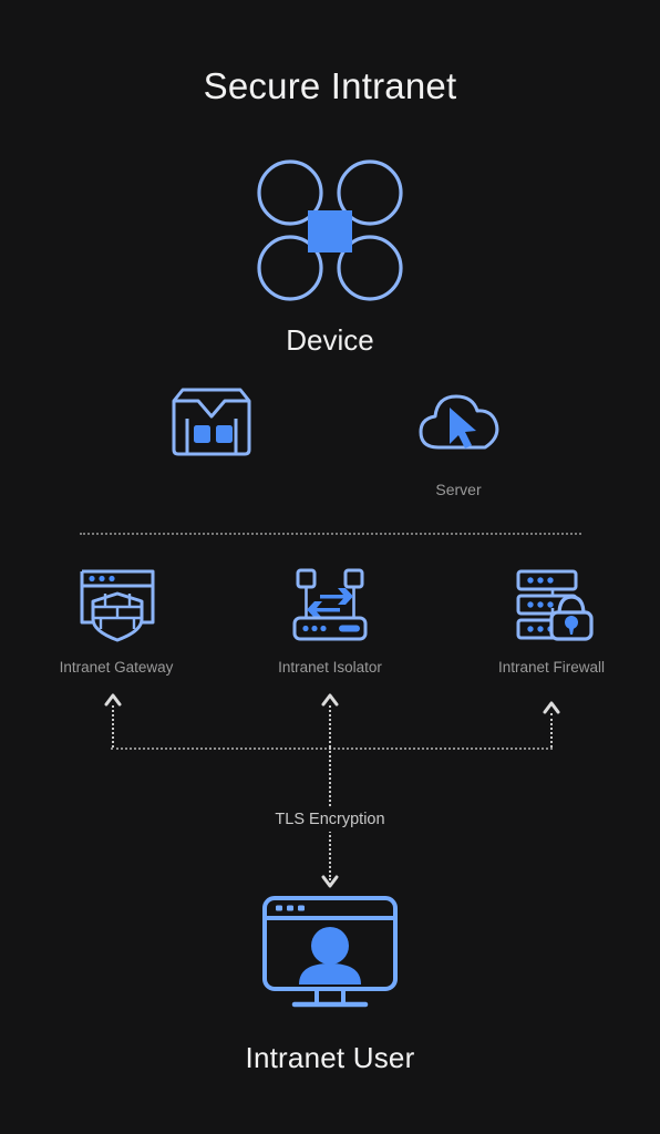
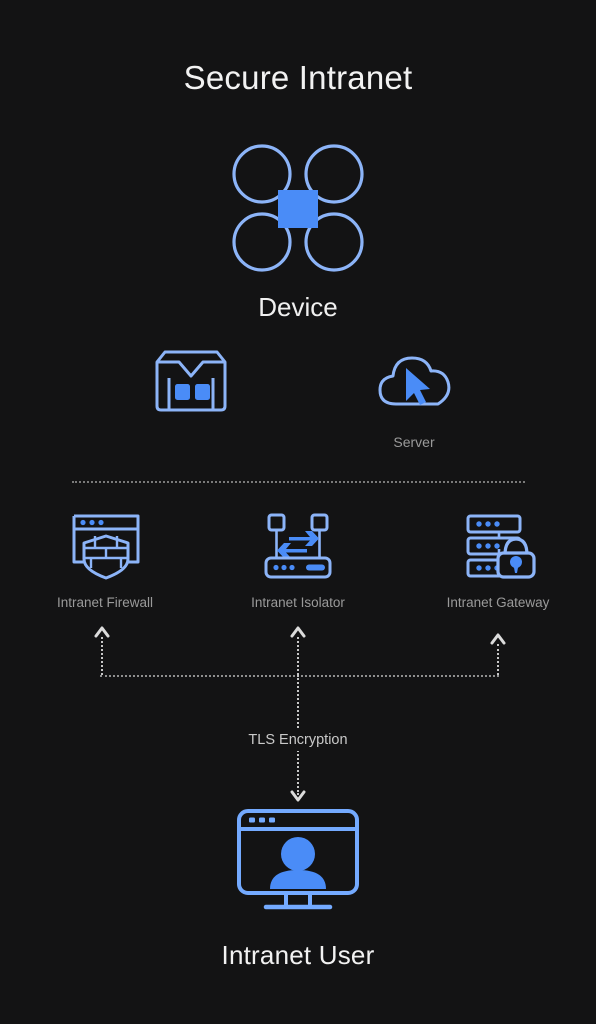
  Secure Intranet
  Device
  Server
- Intranet Gateway
+ Intranet Firewall
  Intranet Isolator
- Intranet Firewall
+ Intranet Gateway
  TLS Encryption
  Intranet User
